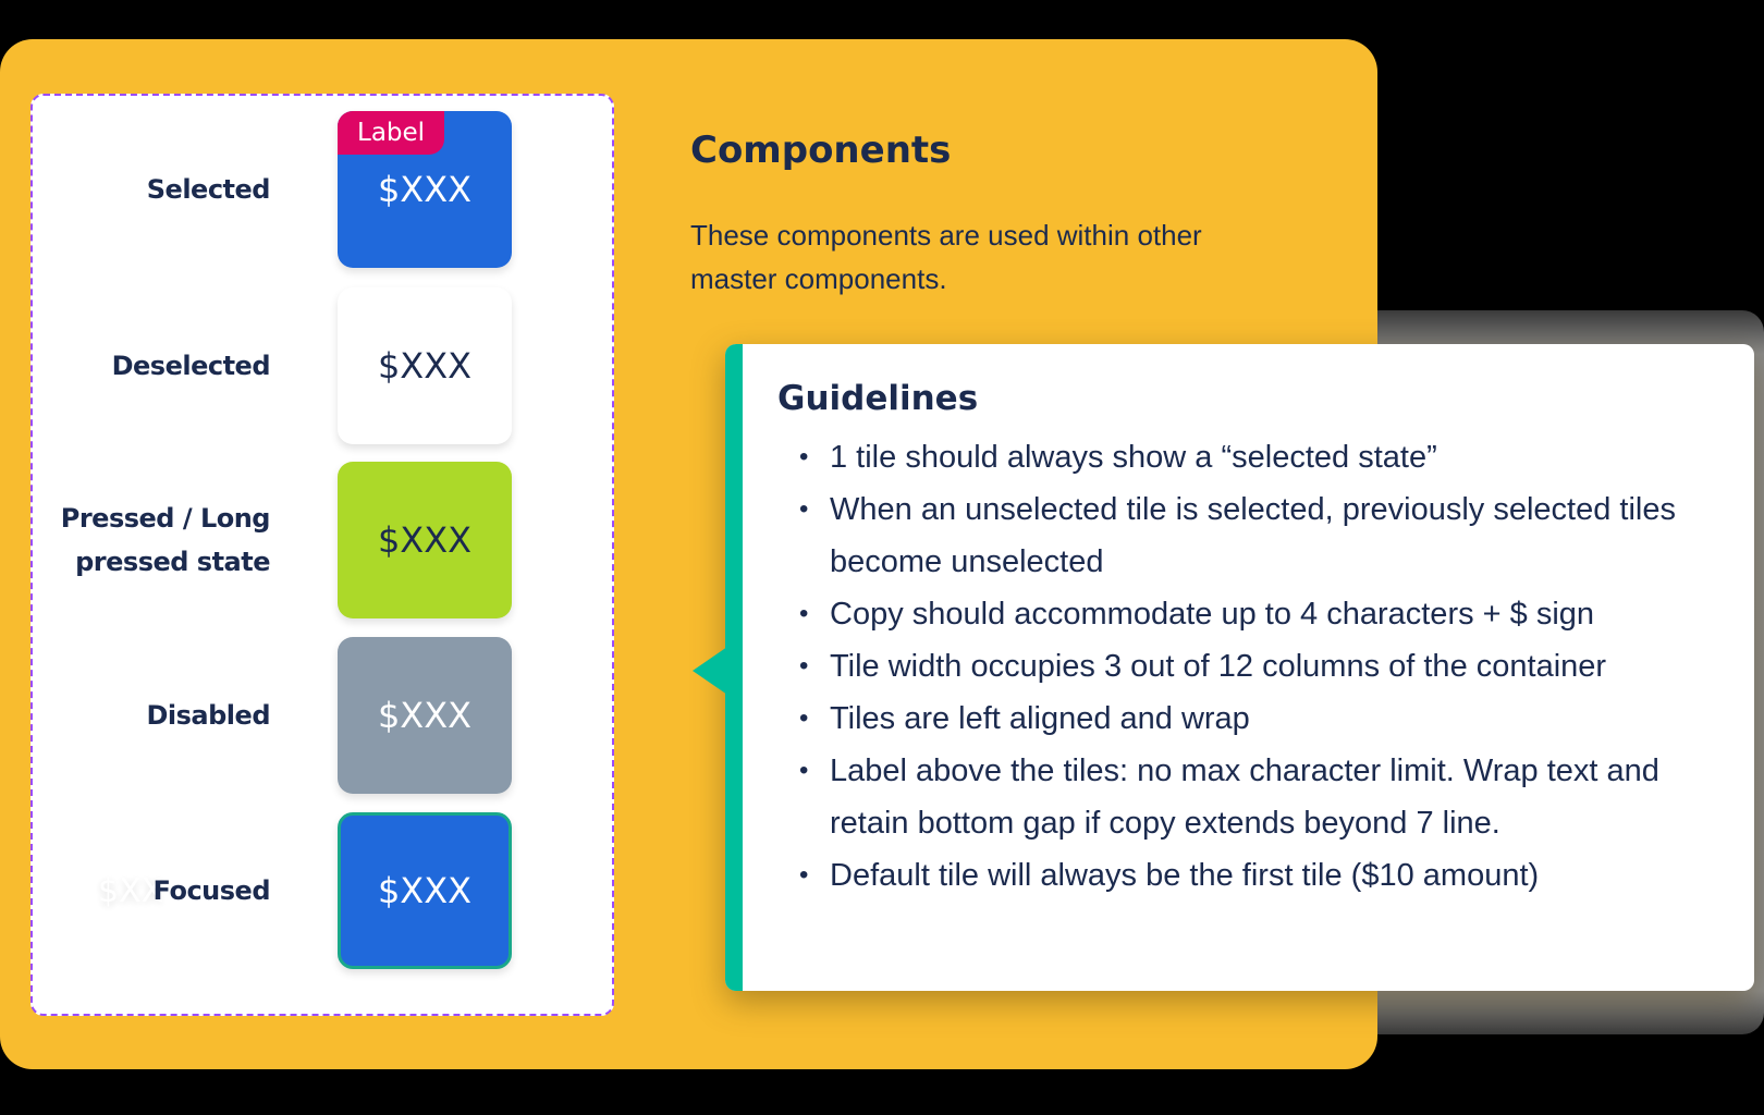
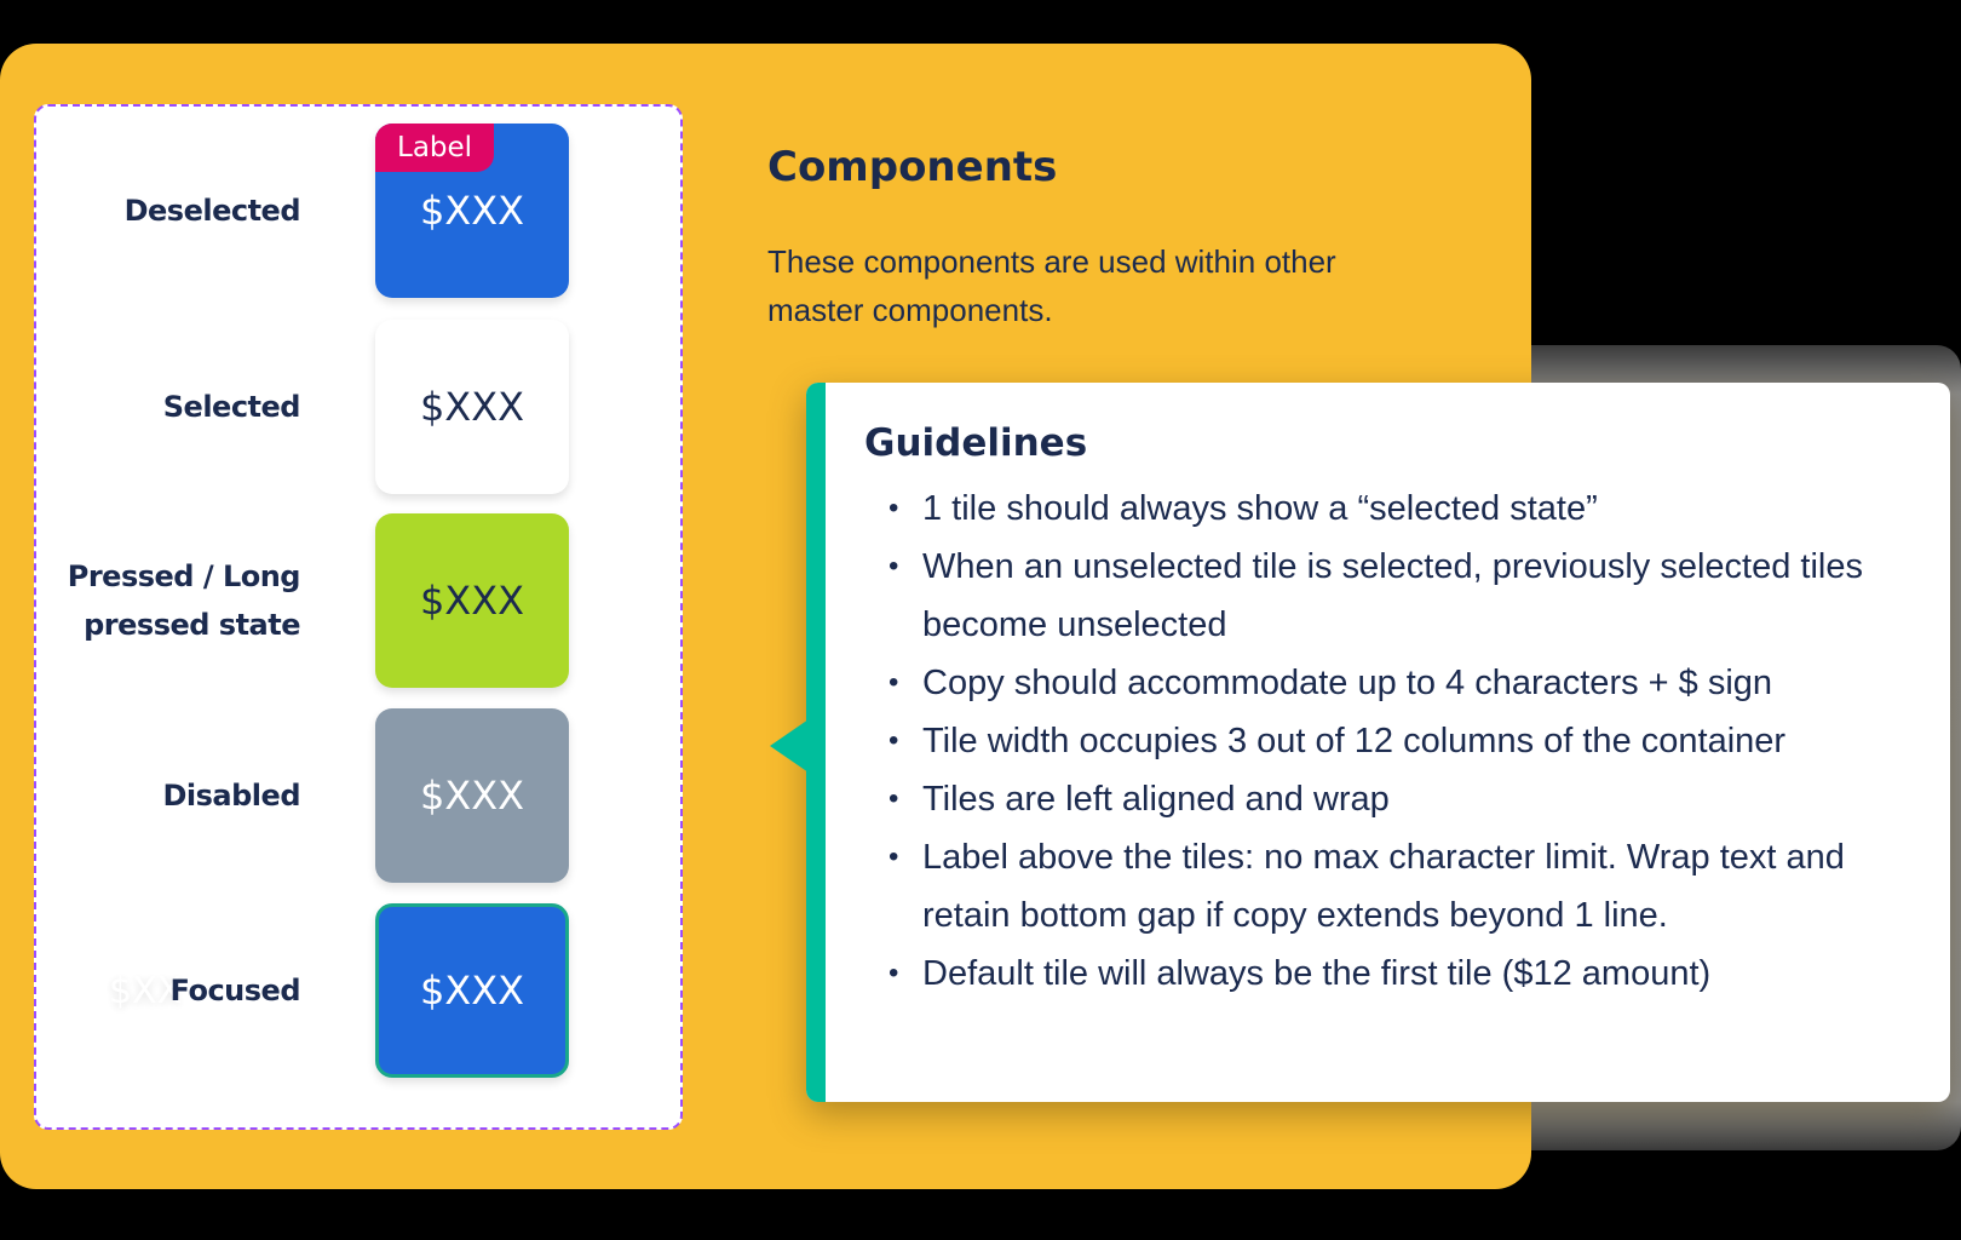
- Selected
+ Deselected
  Label
  $XXX
- Deselected
+ Selected
  $XXX
  Pressed / Long pressed state
  $XXX
  Disabled
  $XXX
  $XX
  Focused
  $XXX
  Components
  These components are used within other master components.
  Guidelines
  1 tile should always show a “selected state”
  When an unselected tile is selected, previously selected tiles become unselected
  Copy should accommodate up to 4 characters + $ sign
  Tile width occupies 3 out of 12 columns of the container
  Tiles are left aligned and wrap
- Label above the tiles: no max character limit. Wrap text and retain bottom gap if copy extends beyond 7 line.
+ Label above the tiles: no max character limit. Wrap text and retain bottom gap if copy extends beyond 1 line.
- Default tile will always be the first tile ($10 amount)
+ Default tile will always be the first tile ($12 amount)
